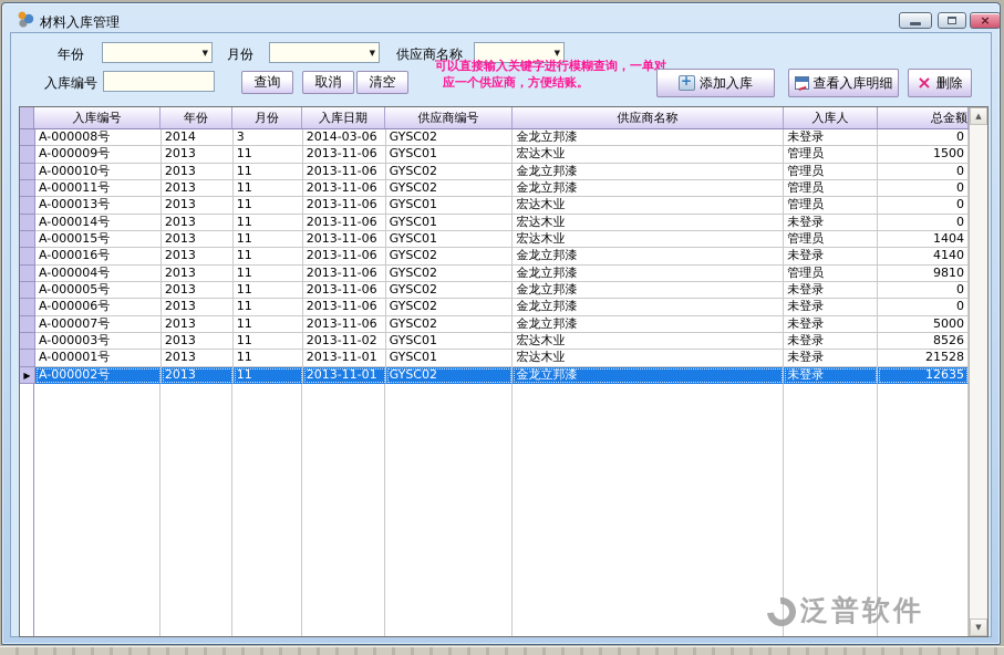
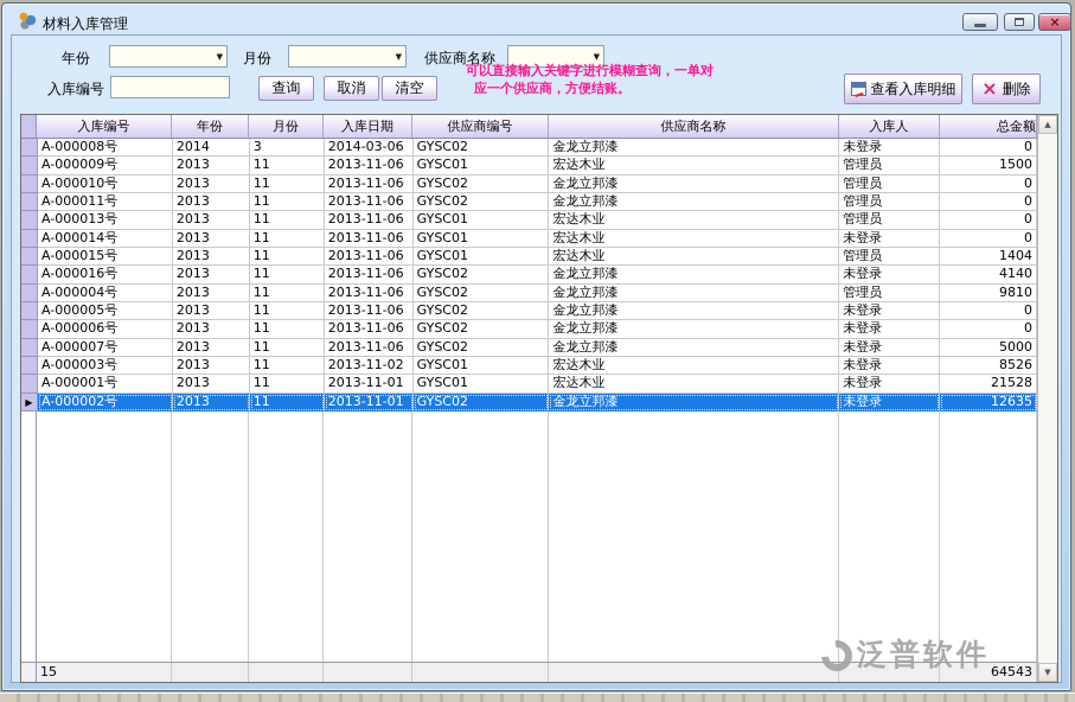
  材料入库管理
  ×
  年份
  ▼
  月份
  ▼
  供应商名称
  ▼
  入库编号
  查询
  取消
  清空
  可以直接输入关键字进行模糊查询，一单对
  应一个供应商，方便结账。
- 添加入库
  查看入库明细
  ×
  删除
  入库编号
  年份
  月份
  入库日期
  供应商编号
  供应商名称
  入库人
  总金额
  A-000008号
  2014
  3
  2014-03-06
  GYSC02
  金龙立邦漆
  未登录
  0
  A-000009号
  2013
  11
  2013-11-06
  GYSC01
  宏达木业
  管理员
  1500
  A-000010号
  2013
  11
  2013-11-06
  GYSC02
  金龙立邦漆
  管理员
  0
  A-000011号
  2013
  11
  2013-11-06
  GYSC02
  金龙立邦漆
  管理员
  0
  A-000013号
  2013
  11
  2013-11-06
  GYSC01
  宏达木业
  管理员
  0
  A-000014号
  2013
  11
  2013-11-06
  GYSC01
  宏达木业
  未登录
  0
  A-000015号
  2013
  11
  2013-11-06
  GYSC01
  宏达木业
  管理员
  1404
  A-000016号
  2013
  11
  2013-11-06
  GYSC02
  金龙立邦漆
  未登录
  4140
  A-000004号
  2013
  11
  2013-11-06
  GYSC02
  金龙立邦漆
  管理员
  9810
  A-000005号
  2013
  11
  2013-11-06
  GYSC02
  金龙立邦漆
  未登录
  0
  A-000006号
  2013
  11
  2013-11-06
  GYSC02
  金龙立邦漆
  未登录
  0
  A-000007号
  2013
  11
  2013-11-06
  GYSC02
  金龙立邦漆
  未登录
  5000
  A-000003号
  2013
  11
  2013-11-02
  GYSC01
  宏达木业
  未登录
  8526
  A-000001号
  2013
  11
  2013-11-01
  GYSC01
  宏达木业
  未登录
  21528
  ▶
  A-000002号
  2013
  11
  2013-11-01
  GYSC02
  金龙立邦漆
  未登录
  12635
+ 15
+ 64543
  ▲
  ▼
  泛普软件
